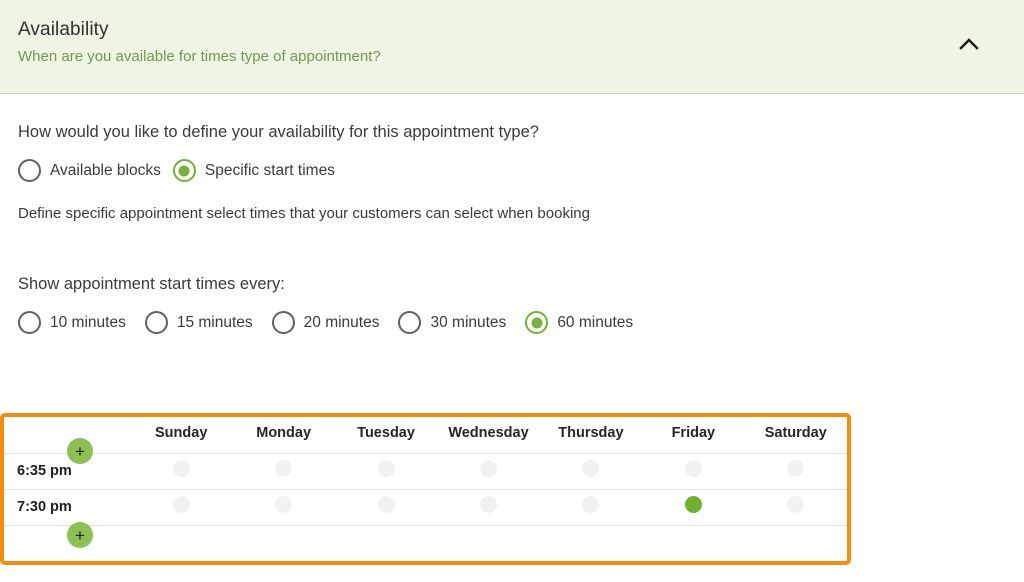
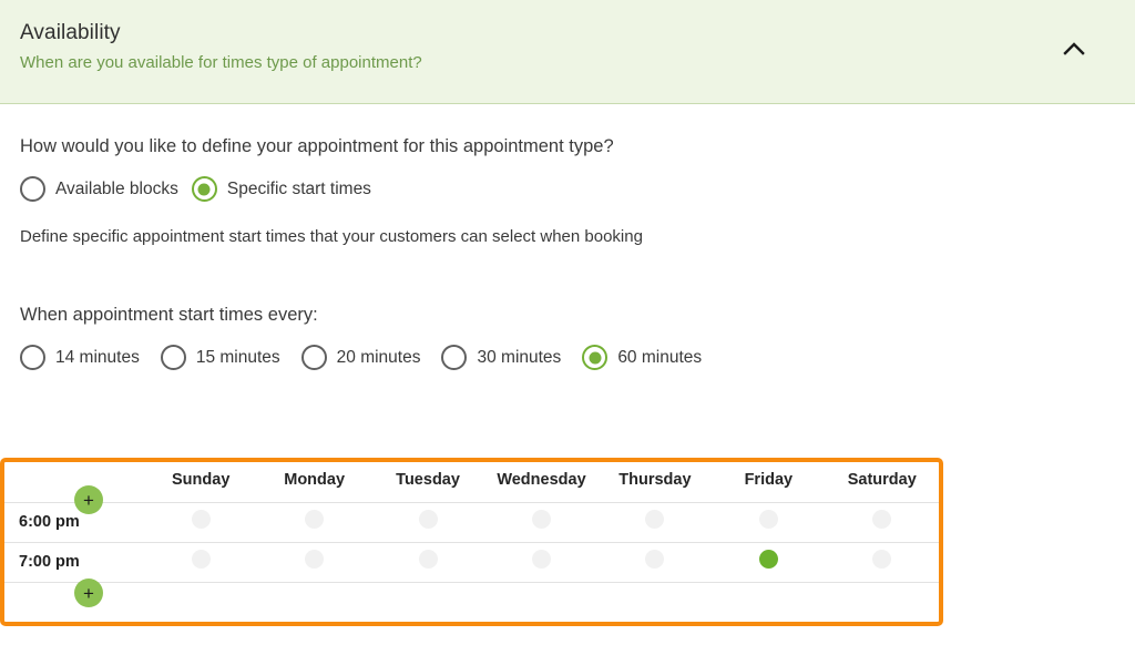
  Availability
  When are you available for times type of appointment?
- How would you like to define your availability for this appointment type?
+ How would you like to define your appointment for this appointment type?
  Available blocks
  Specific start times
- Define specific appointment select times that your customers can select when booking
+ Define specific appointment start times that your customers can select when booking
- Show appointment start times every:
+ When appointment start times every:
- 10 minutes
+ 14 minutes
  15 minutes
  20 minutes
  30 minutes
  60 minutes
  +
  +
  	Sunday	Monday	Tuesday	Wednesday	Thursday	Friday	Saturday
- 6:35 pm
+ 6:00 pm
- 7:30 pm
+ 7:00 pm
